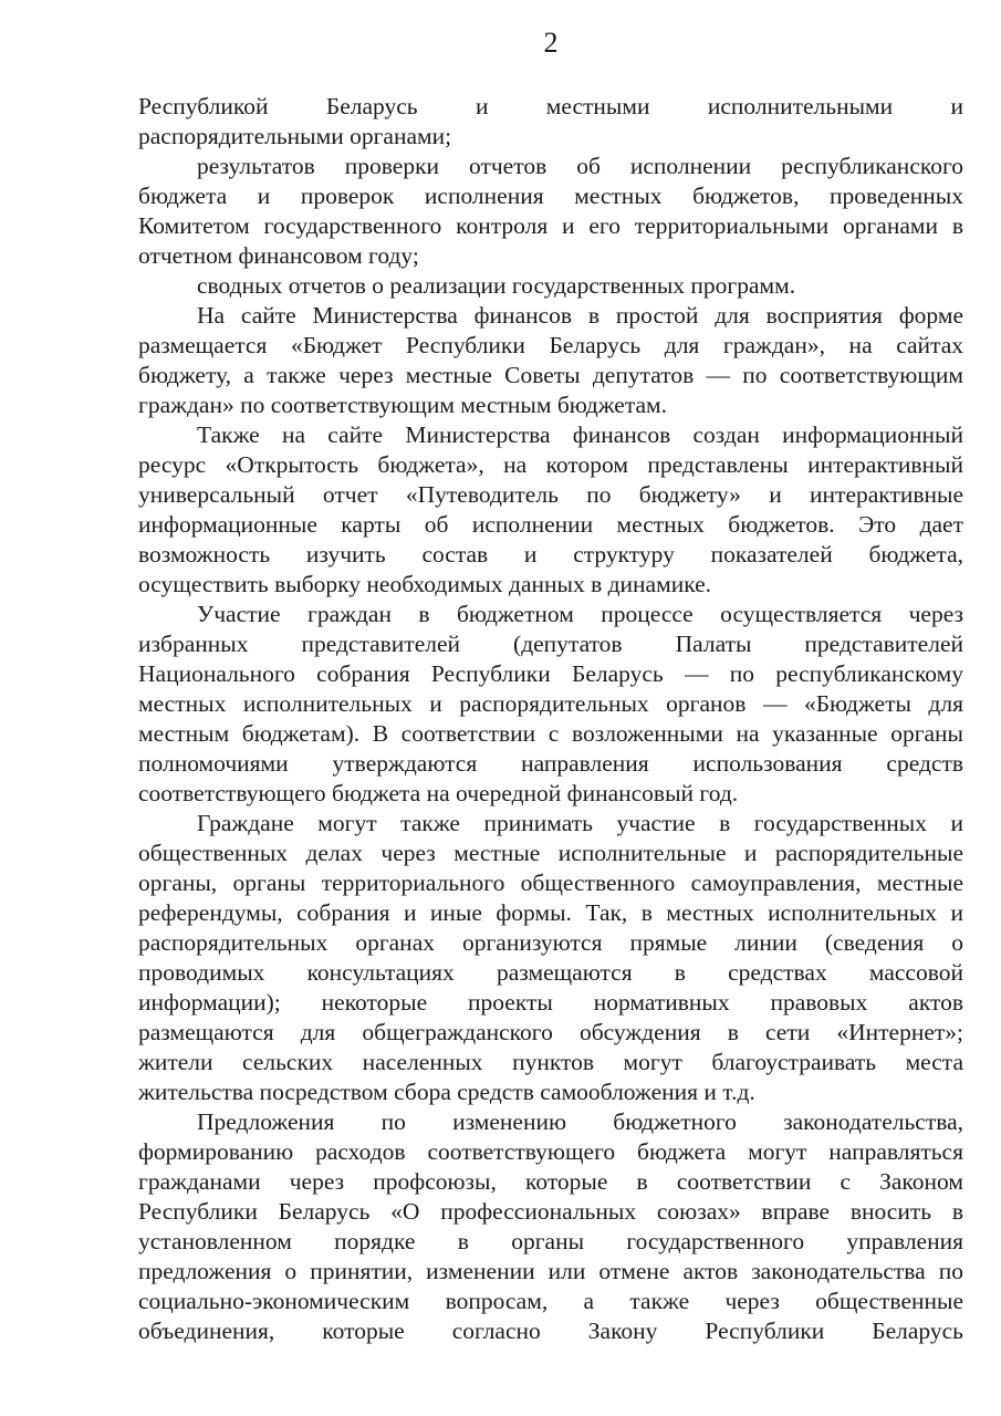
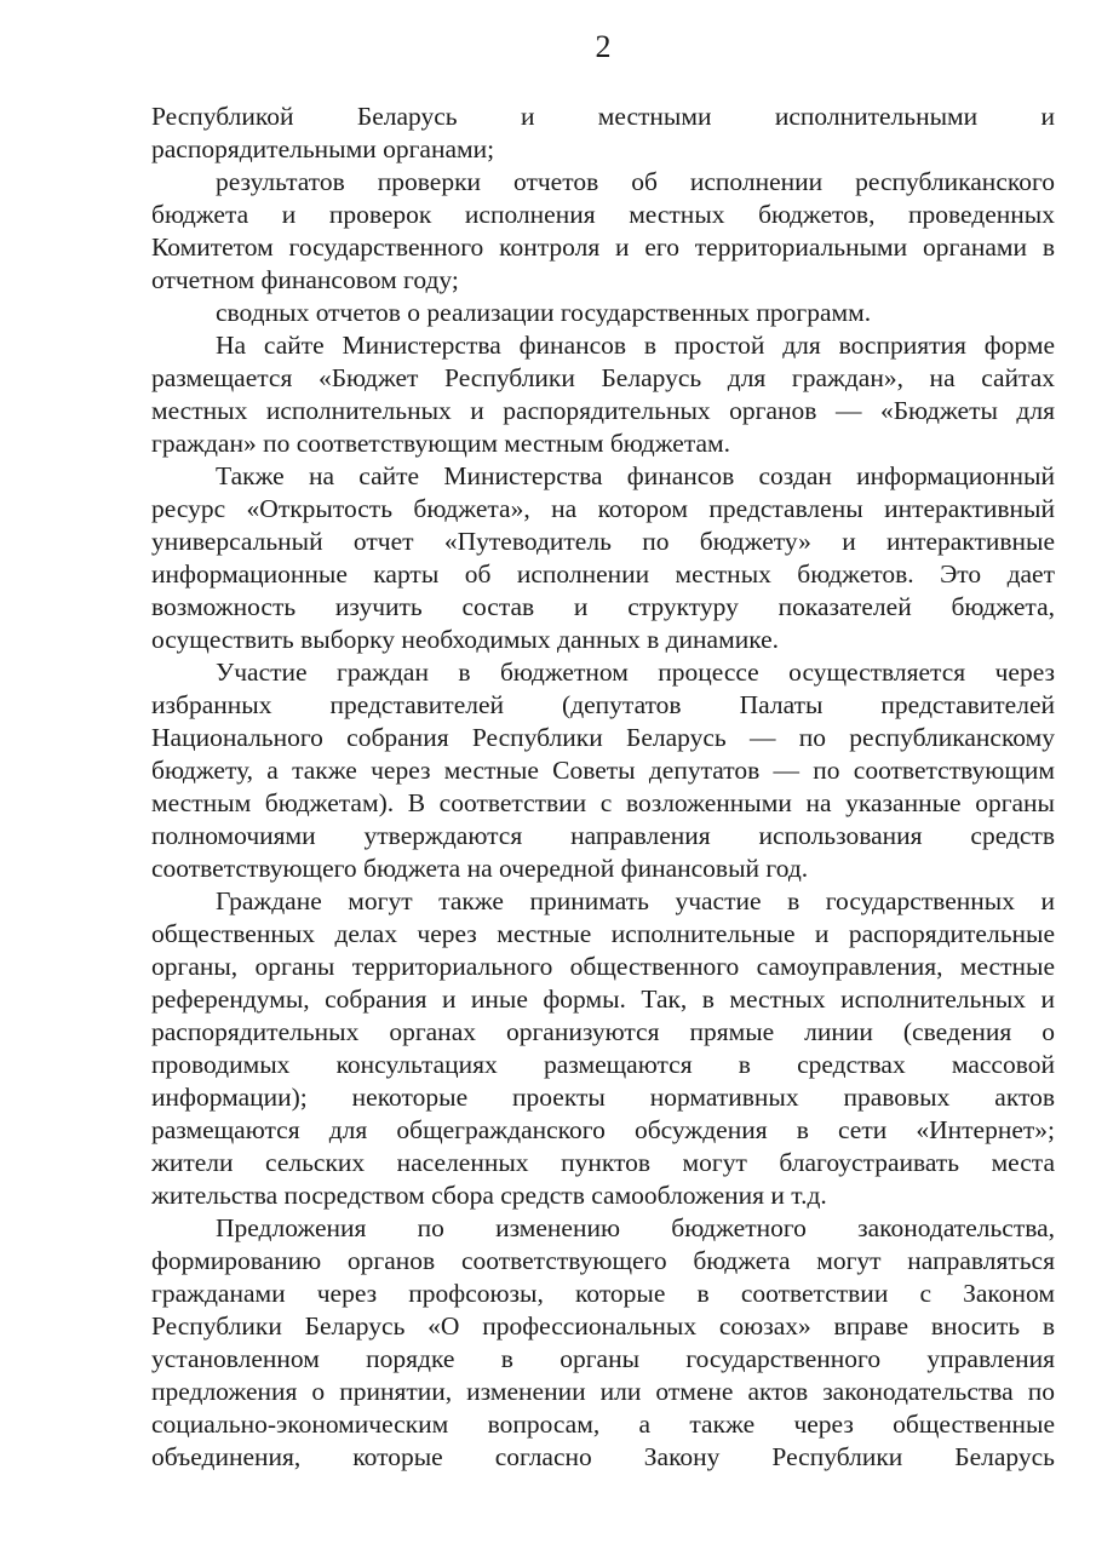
  2
  Республикой Беларусь и местными исполнительными и
  распорядительными органами;
  результатов проверки отчетов об исполнении республиканского
  бюджета и проверок исполнения местных бюджетов, проведенных
  Комитетом государственного контроля и его территориальными органами в
  отчетном финансовом году;
  сводных отчетов о реализации государственных программ.
  На сайте Министерства финансов в простой для восприятия форме
  размещается «Бюджет Республики Беларусь для граждан», на сайтах
- бюджету, а также через местные Советы депутатов — по соответствующим
+ местных исполнительных и распорядительных органов — «Бюджеты для
  граждан» по соответствующим местным бюджетам.
  Также на сайте Министерства финансов создан информационный
  ресурс «Открытость бюджета», на котором представлены интерактивный
  универсальный отчет «Путеводитель по бюджету» и интерактивные
  информационные карты об исполнении местных бюджетов. Это дает
  возможность изучить состав и структуру показателей бюджета,
  осуществить выборку необходимых данных в динамике.
  Участие граждан в бюджетном процессе осуществляется через
  избранных представителей (депутатов Палаты представителей
  Национального собрания Республики Беларусь — по республиканскому
- местных исполнительных и распорядительных органов — «Бюджеты для
+ бюджету, а также через местные Советы депутатов — по соответствующим
  местным бюджетам). В соответствии с возложенными на указанные органы
  полномочиями утверждаются направления использования средств
  соответствующего бюджета на очередной финансовый год.
  Граждане могут также принимать участие в государственных и
  общественных делах через местные исполнительные и распорядительные
  органы, органы территориального общественного самоуправления, местные
  референдумы, собрания и иные формы. Так, в местных исполнительных и
  распорядительных органах организуются прямые линии (сведения о
  проводимых консультациях размещаются в средствах массовой
  информации); некоторые проекты нормативных правовых актов
  размещаются для общегражданского обсуждения в сети «Интернет»;
  жители сельских населенных пунктов могут благоустраивать места
  жительства посредством сбора средств самообложения и т.д.
  Предложения по изменению бюджетного законодательства,
- формированию расходов соответствующего бюджета могут направляться
+ формированию органов соответствующего бюджета могут направляться
  гражданами через профсоюзы, которые в соответствии с Законом
  Республики Беларусь «О профессиональных союзах» вправе вносить в
  установленном порядке в органы государственного управления
  предложения о принятии, изменении или отмене актов законодательства по
  социально-экономическим вопросам, а также через общественные
  объединения, которые согласно Закону Республики Беларусь
